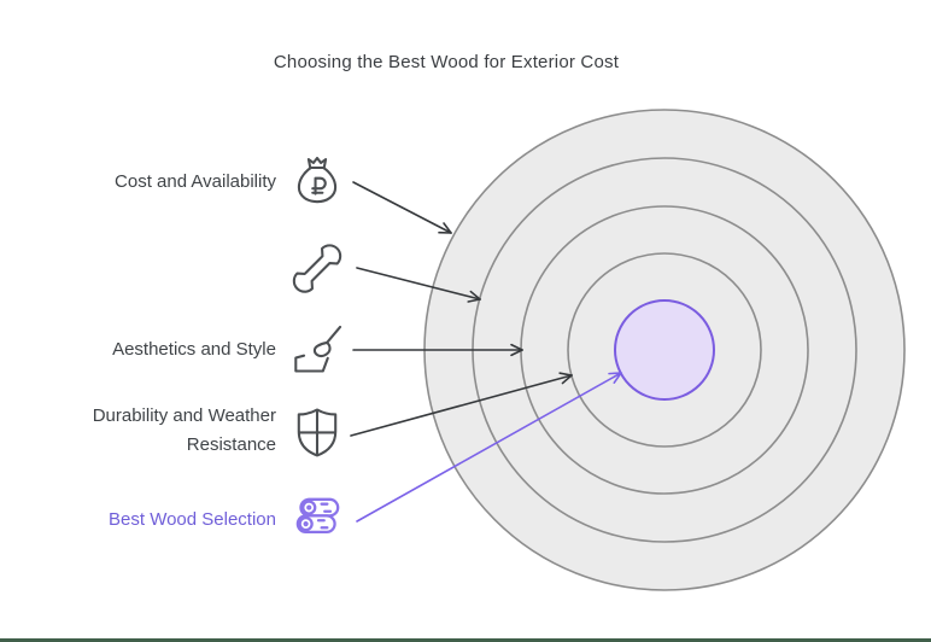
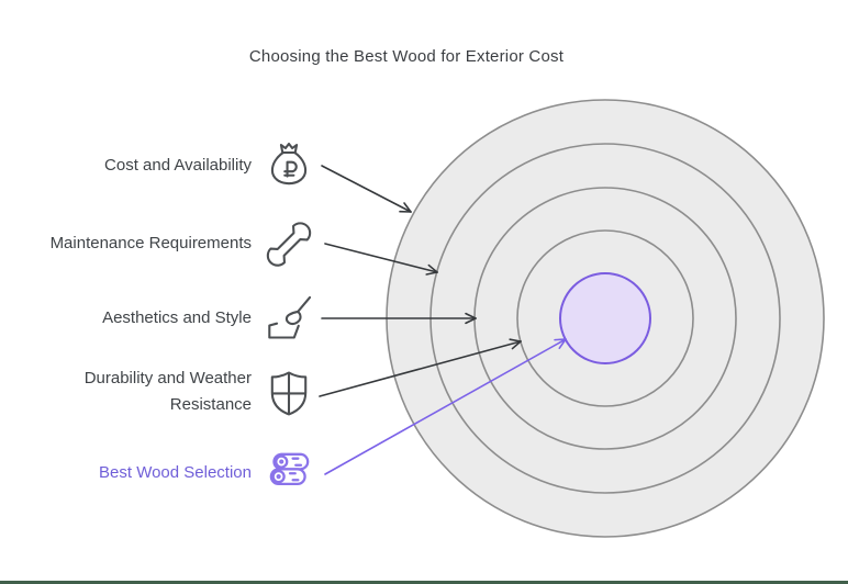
  Choosing the Best Wood for Exterior Cost
  Cost and Availability
+ Maintenance Requirements
  Aesthetics and Style
  Durability and Weather Resistance
  Best Wood Selection
